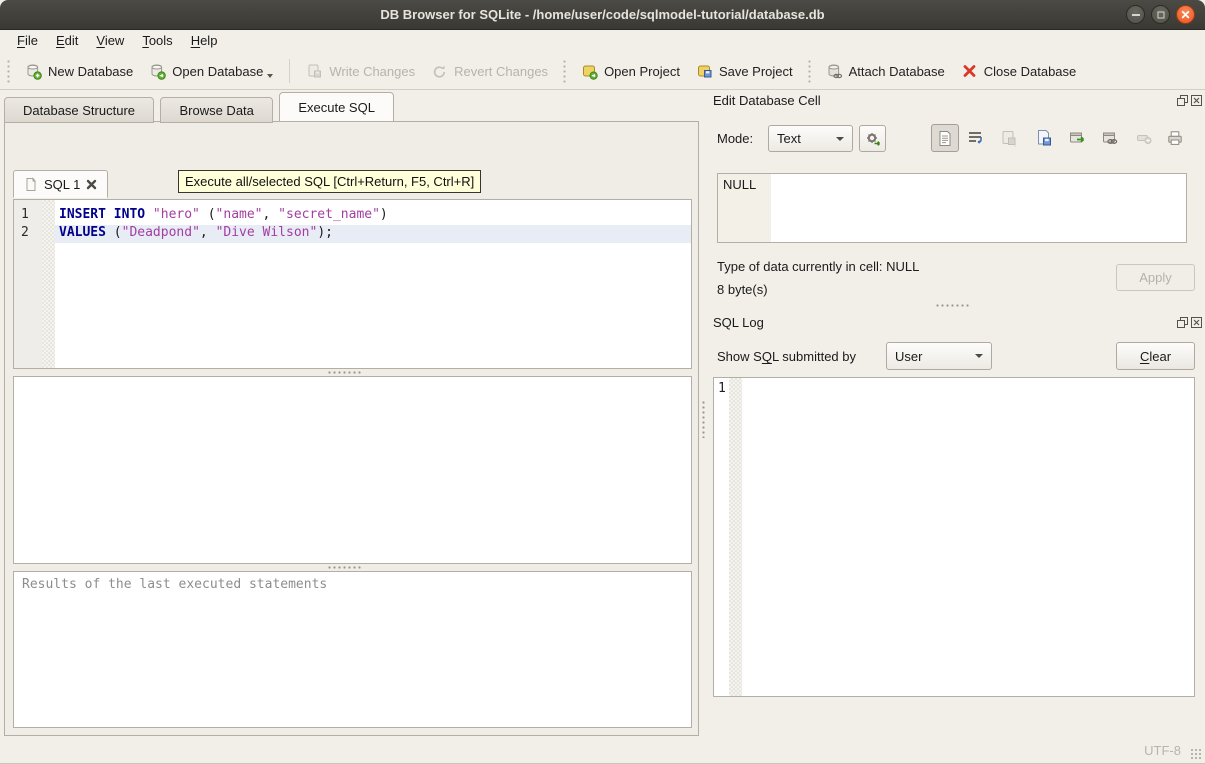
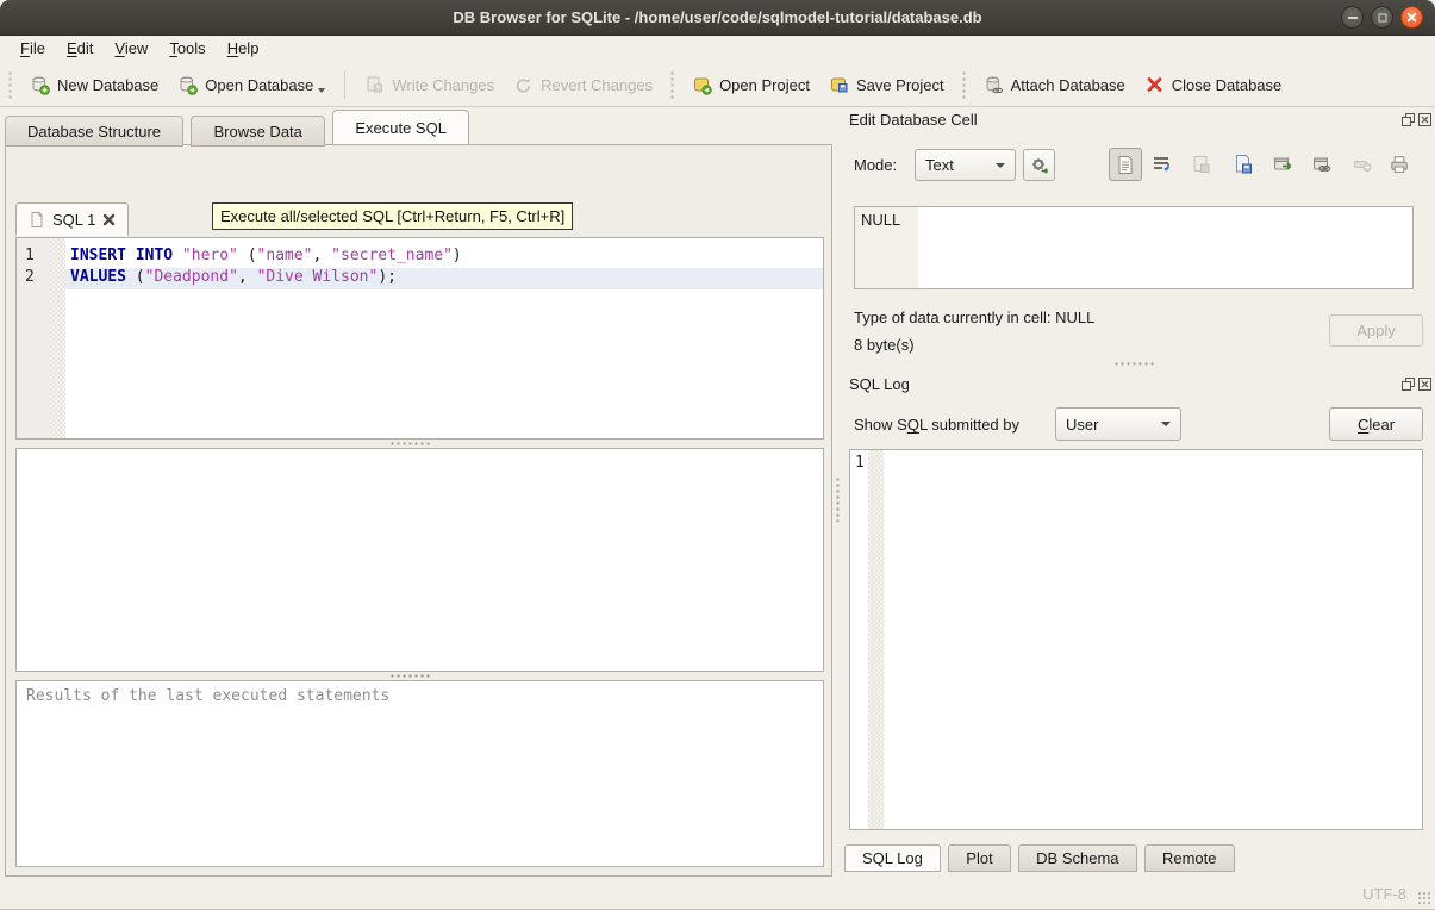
  DB Browser for SQLite - /home/user/code/sqlmodel-tutorial/database.db
  ✕
  File
  Edit
  View
  Tools
  Help
  New Database
  Open Database
  Write Changes
  Revert Changes
  Open Project
  Save Project
  Attach Database
  Close Database
  Database Structure Browse Data Execute SQL
  SQL 1
  1
  2
  INSERT INTO "hero" ("name", "secret_name")
  VALUES ("Deadpond", "Dive Wilson");
  Results of the last executed statements
  Execute all/selected SQL [Ctrl+Return, F5, Ctrl+R]
  Edit Database Cell
  Mode:
  Text
  NULL
  Type of data currently in cell: NULL
  8 byte(s)
  Apply
  SQL Log
  Show SQL submitted by
  User
  C
  lear
  1
+ SQL Log Plot DB Schema Remote
  UTF-8
